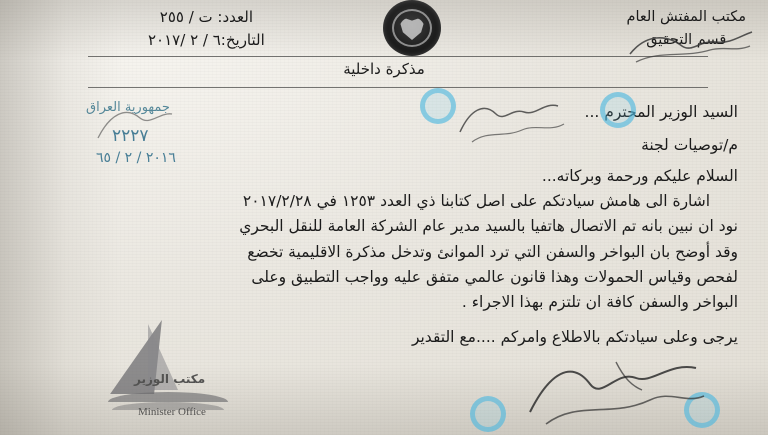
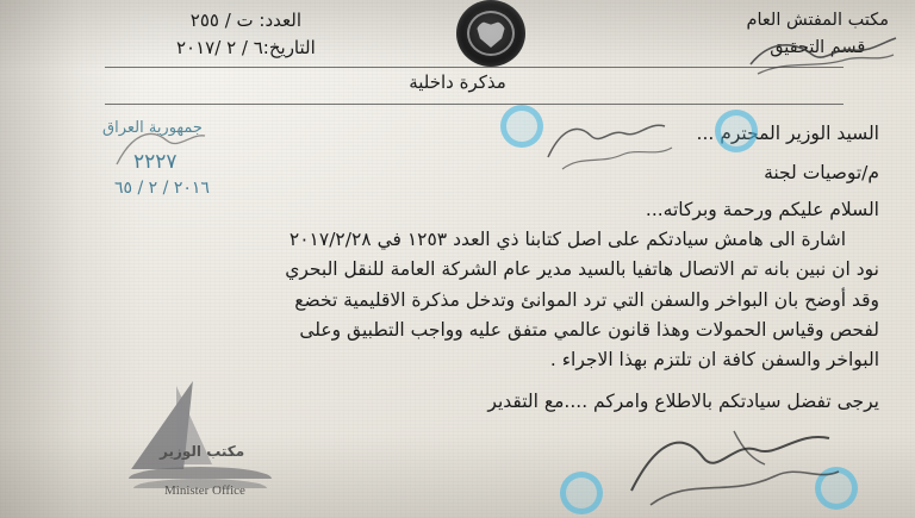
  العدد: ت / ٢٥٥
  التاريخ:٦ / ٢ /٢٠١٧
  مكتب المفتش العام
  قسم التحقيق
  مذكرة داخلية
  السيد الوزير المحترم ...
  م/توصيات لجنة
  السلام عليكم ورحمة وبركاته...
  اشارة الى هامش سيادتكم على اصل كتابنا ذي العدد ١٢٥٣ في ٢٠١٧/٢/٢٨
  نود ان نبين بانه تم الاتصال هاتفيا بالسيد مدير عام الشركة العامة للنقل البحري
  وقد أوضح بان البواخر والسفن التي ترد الموانئ وتدخل مذكرة الاقليمية تخضع
  لفحص وقياس الحمولات وهذا قانون عالمي متفق عليه وواجب التطبيق وعلى
  البواخر والسفن كافة ان تلتزم بهذا الاجراء .
- يرجى وعلى سيادتكم بالاطلاع وامركم ....مع التقدير
+ يرجى تفضل سيادتكم بالاطلاع وامركم ....مع التقدير
  جمهورية العراق
  ٢٢٢٧
  ٢٠١٦ / ٢ / ٦٥
  مكتب الوزير
  Minister Office
